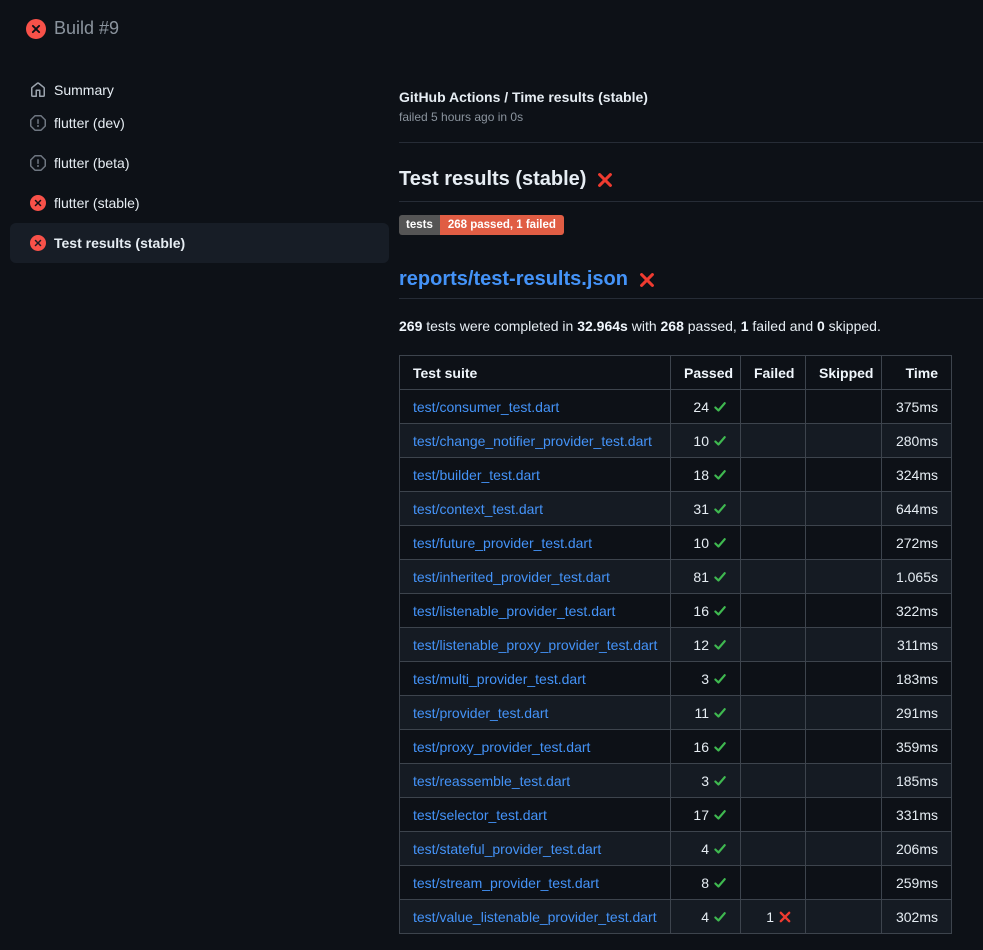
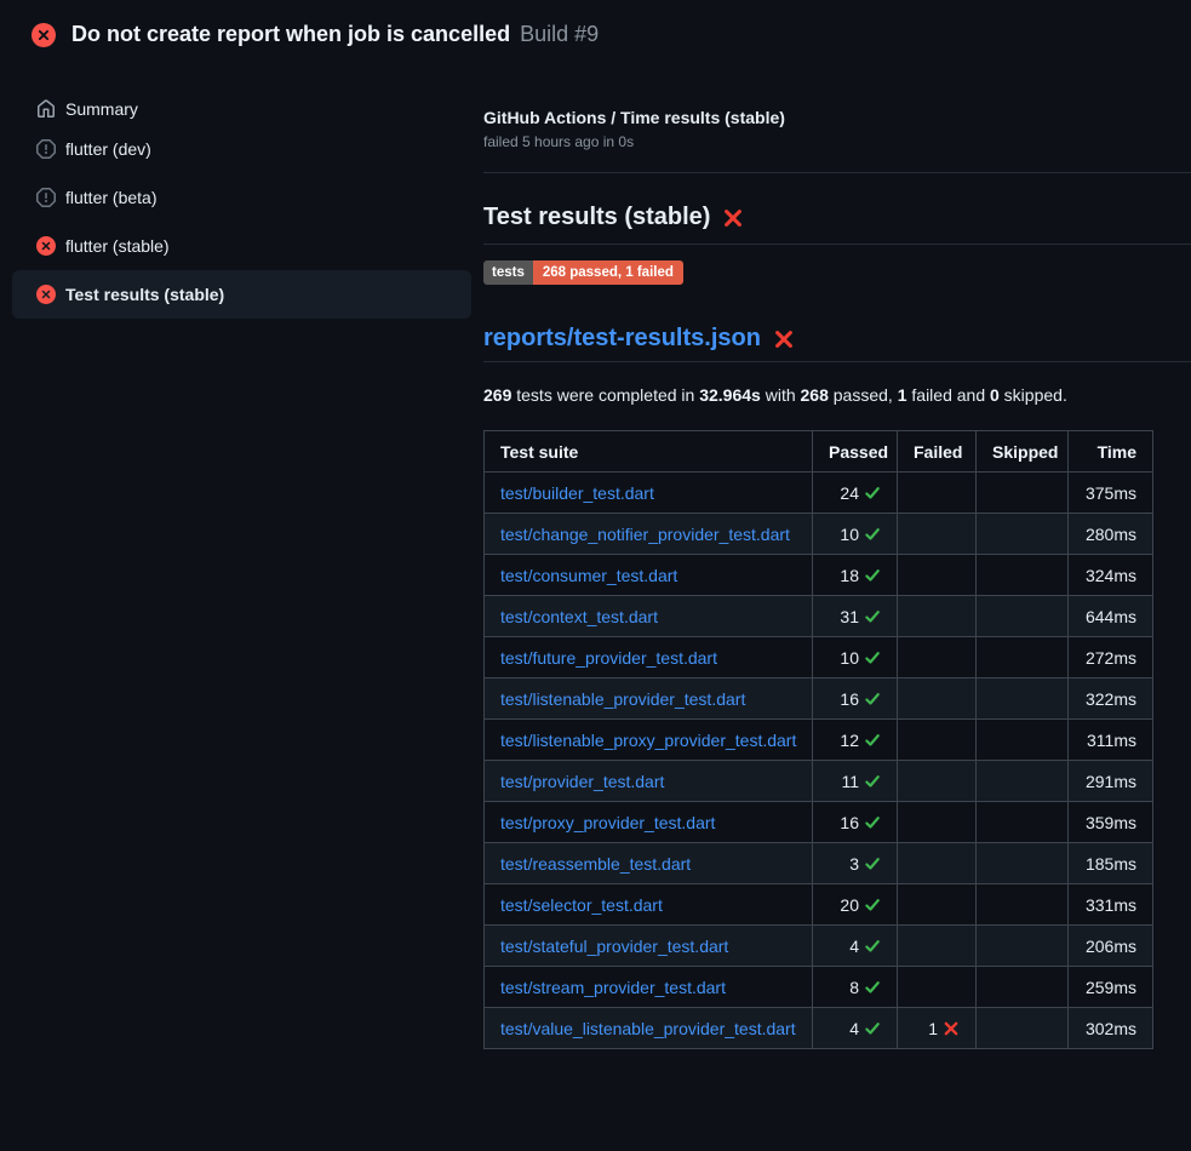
+ Do not create report when job is cancelled
  Build #9
  Summary
  flutter (dev)
  flutter (beta)
  flutter (stable)
  Test results (stable)
  GitHub Actions / Time results (stable)
  failed 5 hours ago in 0s
  Test results (stable)
  tests
  268 passed, 1 failed
  reports/test-results.json
  269 tests were completed in 32.964s with 268 passed, 1 failed and 0 skipped.
  Test suite	Passed	Failed	Skipped	Time
- test/consumer_test.dart	24			375ms
+ test/builder_test.dart	24			375ms
  test/change_notifier_provider_test.dart	10			280ms
- test/builder_test.dart	18			324ms
+ test/consumer_test.dart	18			324ms
  test/context_test.dart	31			644ms
  test/future_provider_test.dart	10			272ms
- test/inherited_provider_test.dart	81			1.065s
  test/listenable_provider_test.dart	16			322ms
  test/listenable_proxy_provider_test.dart	12			311ms
- test/multi_provider_test.dart	3			183ms
  test/provider_test.dart	11			291ms
  test/proxy_provider_test.dart	16			359ms
  test/reassemble_test.dart	3			185ms
- test/selector_test.dart	17			331ms
+ test/selector_test.dart	20			331ms
  test/stateful_provider_test.dart	4			206ms
  test/stream_provider_test.dart	8			259ms
  test/value_listenable_provider_test.dart	4	1		302ms
